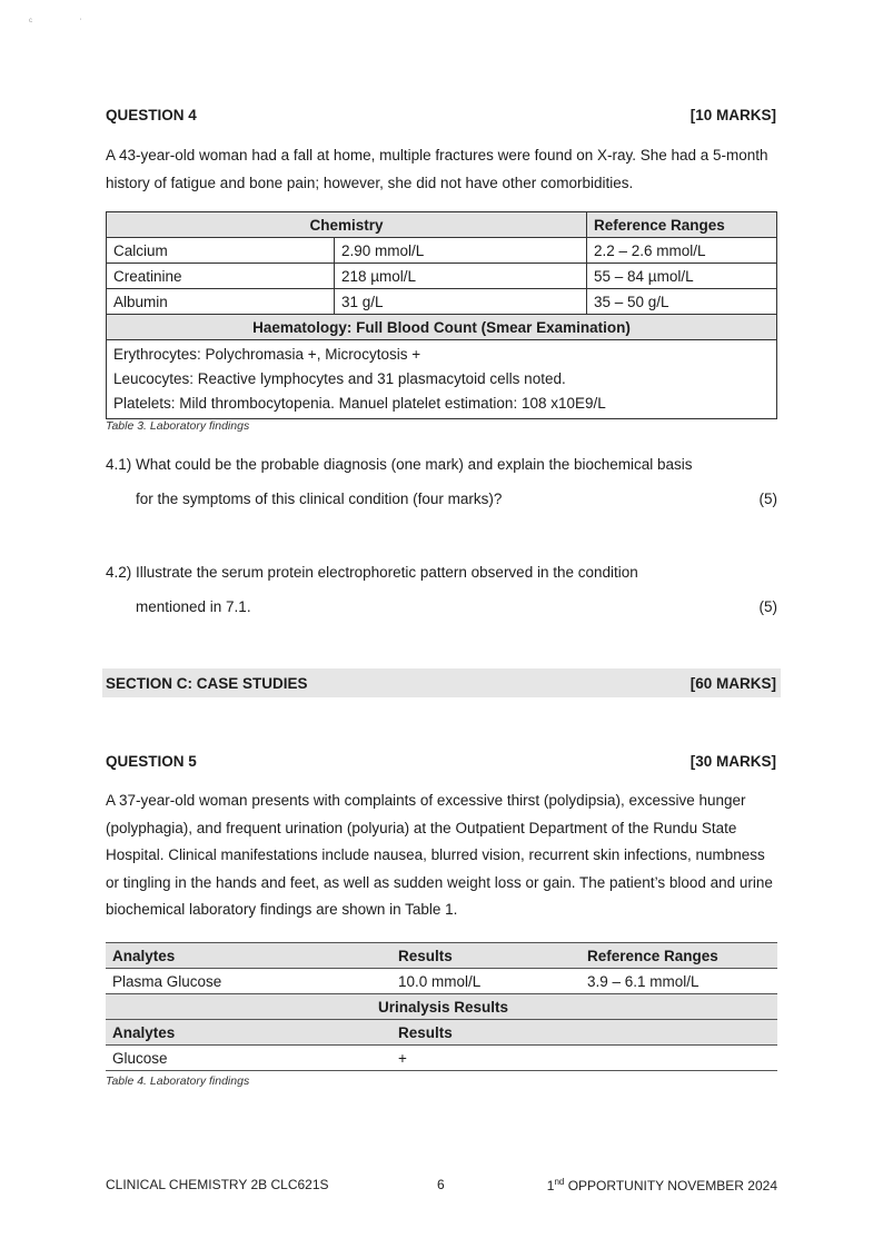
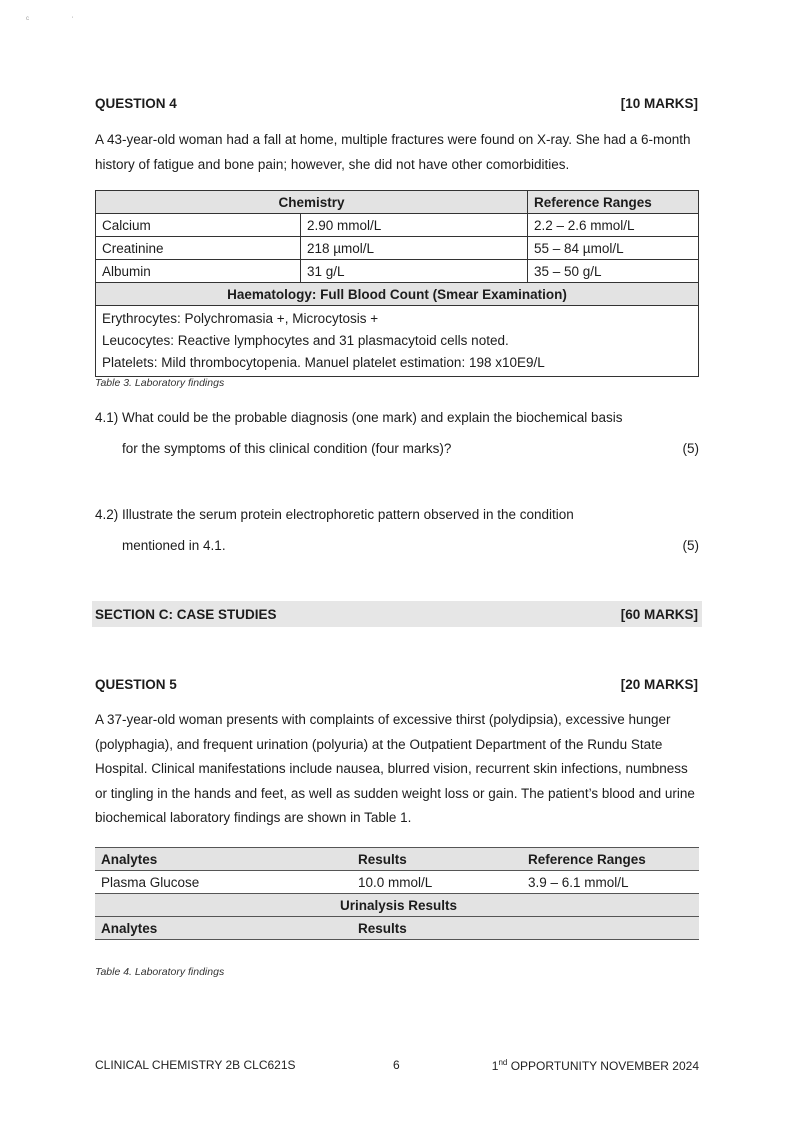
  QUESTION 4
  [10 MARKS]
- A 43-year-old woman had a fall at home, multiple fractures were found on X-ray. She had a 5-month history of fatigue and bone pain; however, she did not have other comorbidities.
+ A 43-year-old woman had a fall at home, multiple fractures were found on X-ray. She had a 6-month history of fatigue and bone pain; however, she did not have other comorbidities.
  Chemistry	Reference Ranges
  Calcium	2.90 mmol/L	2.2 – 2.6 mmol/L
  Creatinine	218 µmol/L	55 – 84 µmol/L
  Albumin	31 g/L	35 – 50 g/L
  Haematology: Full Blood Count (Smear Examination)
- Erythrocytes: Polychromasia +, Microcytosis + Leucocytes: Reactive lymphocytes and 31 plasmacytoid cells noted. Platelets: Mild thrombocytopenia. Manuel platelet estimation: 108 x10E9/L
+ Erythrocytes: Polychromasia +, Microcytosis + Leucocytes: Reactive lymphocytes and 31 plasmacytoid cells noted. Platelets: Mild thrombocytopenia. Manuel platelet estimation: 198 x10E9/L
  Table 3. Laboratory findings
  4.1) What could be the probable diagnosis (one mark) and explain the biochemical basis
  for the symptoms of this clinical condition (four marks)?
  (5)
  4.2) Illustrate the serum protein electrophoretic pattern observed in the condition
- mentioned in 7.1.
+ mentioned in 4.1.
  (5)
  SECTION C: CASE STUDIES
  [60 MARKS]
  QUESTION 5
- [30 MARKS]
+ [20 MARKS]
  A 37-year-old woman presents with complaints of excessive thirst (polydipsia), excessive hunger (polyphagia), and frequent urination (polyuria) at the Outpatient Department of the Rundu State Hospital. Clinical manifestations include nausea, blurred vision, recurrent skin infections, numbness or tingling in the hands and feet, as well as sudden weight loss or gain. The patient’s blood and urine biochemical laboratory findings are shown in Table 1.
  Analytes	Results	Reference Ranges
  Plasma Glucose	10.0 mmol/L	3.9 – 6.1 mmol/L
  	Urinalysis Results
  Analytes	Results
- Glucose	+
  Table 4. Laboratory findings
  CLINICAL CHEMISTRY 2B CLC621S
  6
  1nd OPPORTUNITY NOVEMBER 2024
